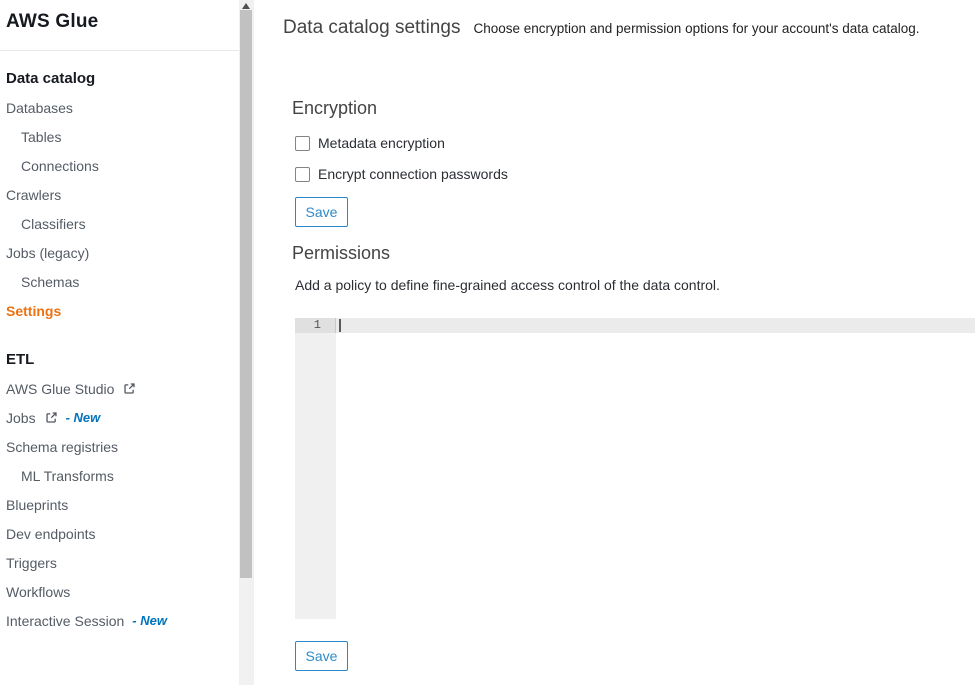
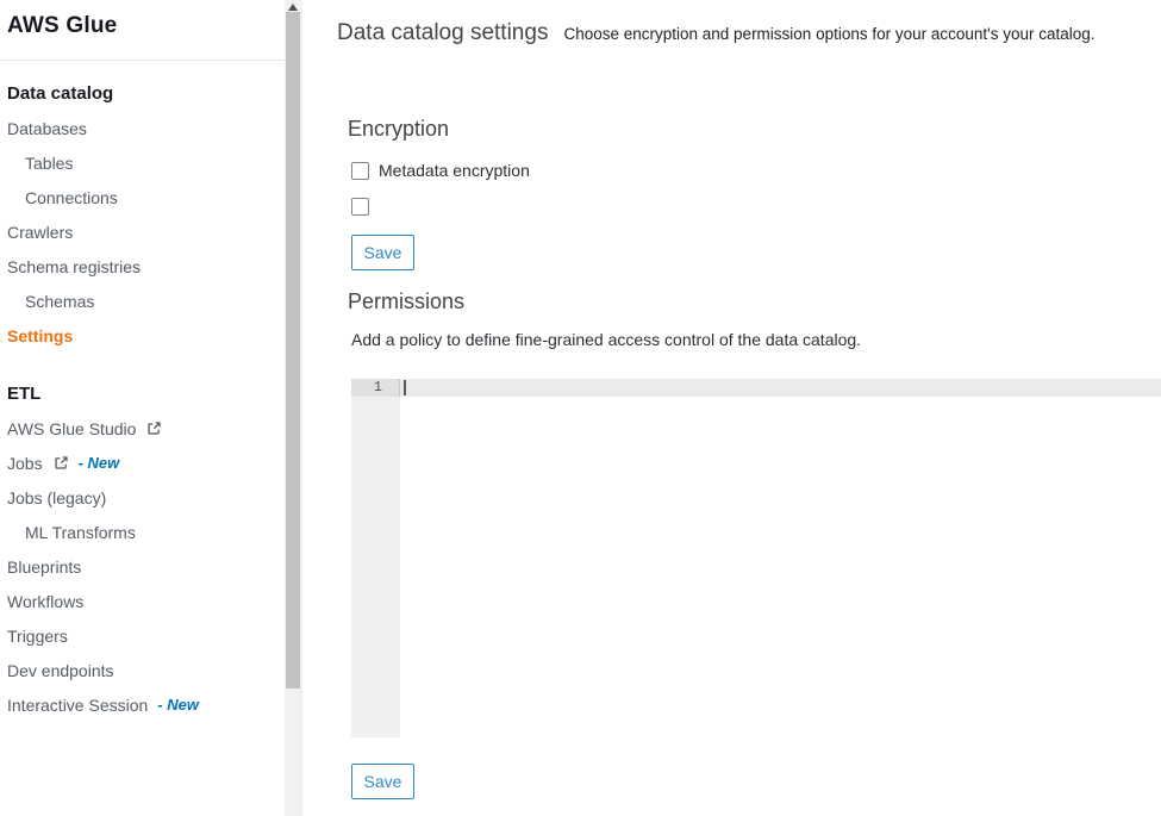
  AWS Glue
  Data catalog
  Databases
  Tables
  Connections
  Crawlers
- Classifiers
- Jobs (legacy)
+ Schema registries
  Schemas
  Settings
  ETL
  AWS Glue Studio
  Jobs
  - New
- Schema registries
+ Jobs (legacy)
  ML Transforms
  Blueprints
- Dev endpoints
+ Workflows
  Triggers
- Workflows
+ Dev endpoints
  Interactive Session
  - New
- Data catalog settings Choose encryption and permission options for your account's data catalog.
+ Data catalog settings Choose encryption and permission options for your account's your catalog.
  Encryption
  Metadata encryption
- Encrypt connection passwords
  Save
  Permissions
- Add a policy to define fine-grained access control of the data control.
+ Add a policy to define fine-grained access control of the data catalog.
  1
  Save
